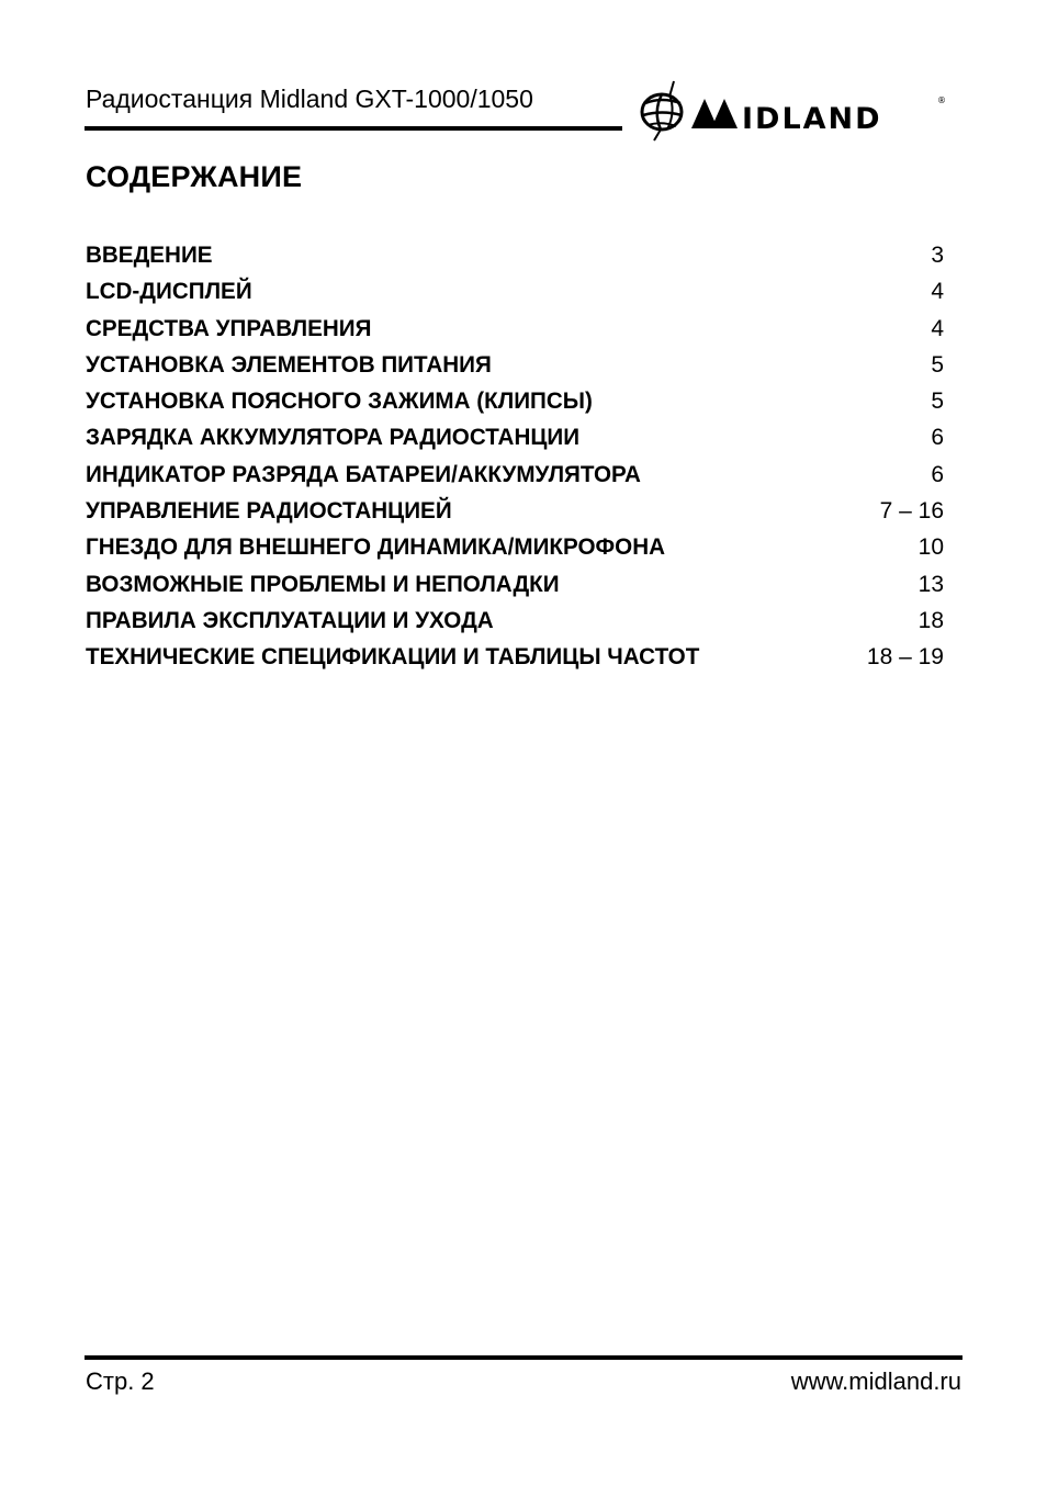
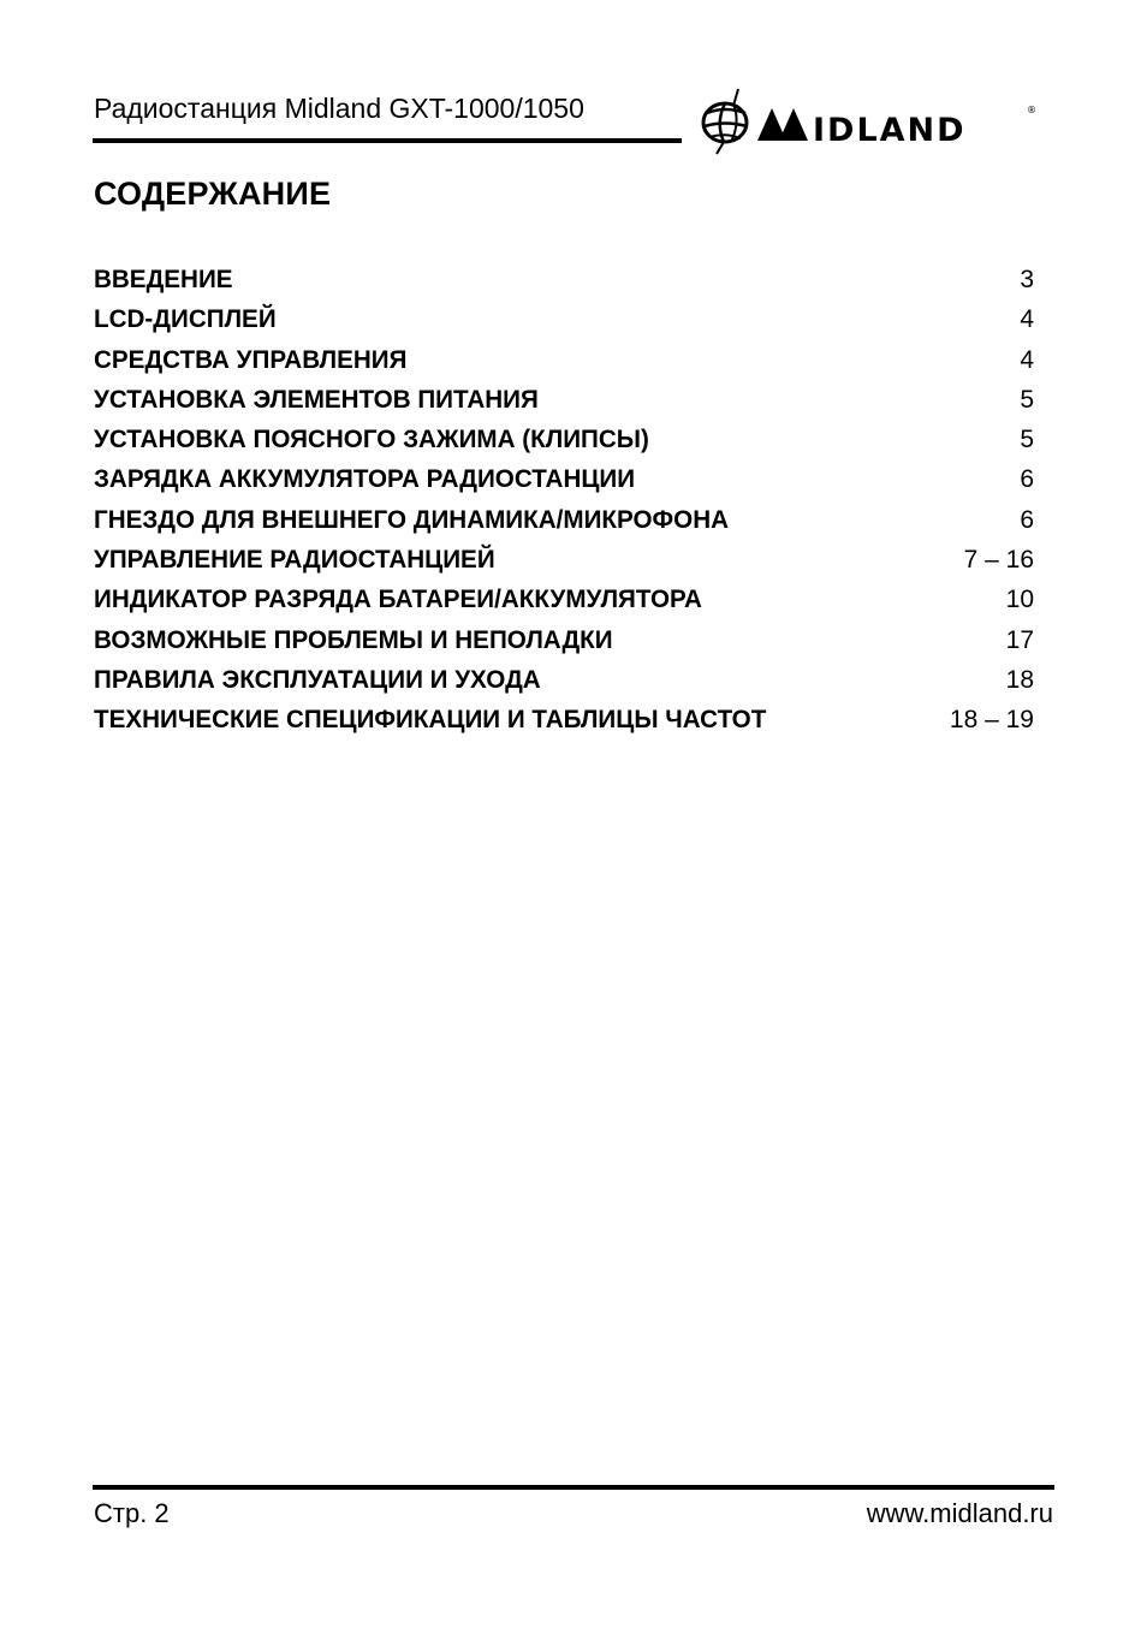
  Радиостанция Midland GXT-1000/1050
  IDLAND
  ®
  СОДЕРЖАНИЕ
  ВВЕДЕНИЕ
  3
  LCD-ДИСПЛЕЙ
  4
  СРЕДСТВА УПРАВЛЕНИЯ
  4
  УСТАНОВКА ЭЛЕМЕНТОВ ПИТАНИЯ
  5
  УСТАНОВКА ПОЯСНОГО ЗАЖИМА (КЛИПСЫ)
  5
  ЗАРЯДКА АККУМУЛЯТОРА РАДИОСТАНЦИИ
  6
- ИНДИКАТОР РАЗРЯДА БАТАРЕИ/АККУМУЛЯТОРА
+ ГНЕЗДО ДЛЯ ВНЕШНЕГО ДИНАМИКА/МИКРОФОНА
  6
  УПРАВЛЕНИЕ РАДИОСТАНЦИЕЙ
  7 – 16
- ГНЕЗДО ДЛЯ ВНЕШНЕГО ДИНАМИКА/МИКРОФОНА
+ ИНДИКАТОР РАЗРЯДА БАТАРЕИ/АККУМУЛЯТОРА
  10
  ВОЗМОЖНЫЕ ПРОБЛЕМЫ И НЕПОЛАДКИ
- 13
+ 17
  ПРАВИЛА ЭКСПЛУАТАЦИИ И УХОДА
  18
  ТЕХНИЧЕСКИЕ СПЕЦИФИКАЦИИ И ТАБЛИЦЫ ЧАСТОТ
  18 – 19
  Стр. 2
  www.midland.ru
